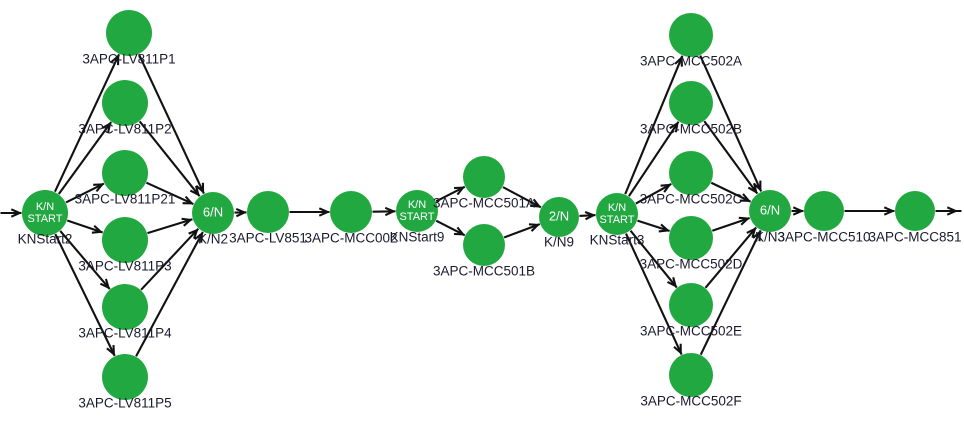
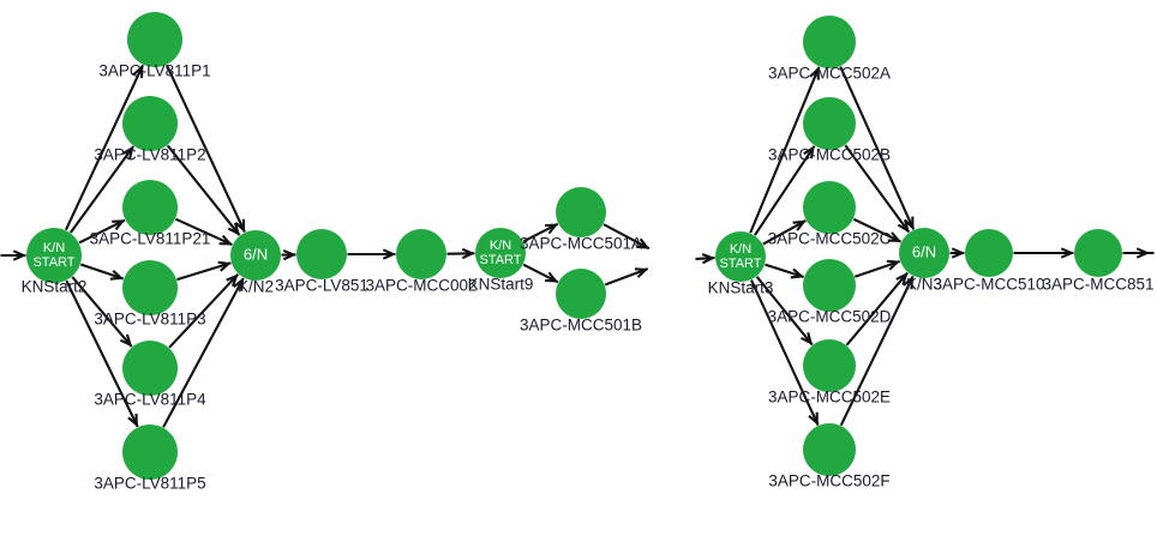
  K/N
  START
  KNStart2
  3APC-LV811P1
  3APC-LV811P2
  3APC-LV811P21
  3APC-LV811P3
  3APC-LV811P4
  3APC-LV811P5
  6/N
  K/N2
  3APC-LV851
  3APC-MCC002
  K/N
  START
  KNStart9
  3APC-MCC501A
  3APC-MCC501B
- 2/N
- K/N9
  K/N
  START
  KNStart3
  3APC-MCC502A
  3APC-MCC502B
  3APC-MCC502C
  3APC-MCC502D
  3APC-MCC502E
  3APC-MCC502F
  6/N
  K/N3
  3APC-MCC510
  3APC-MCC851
